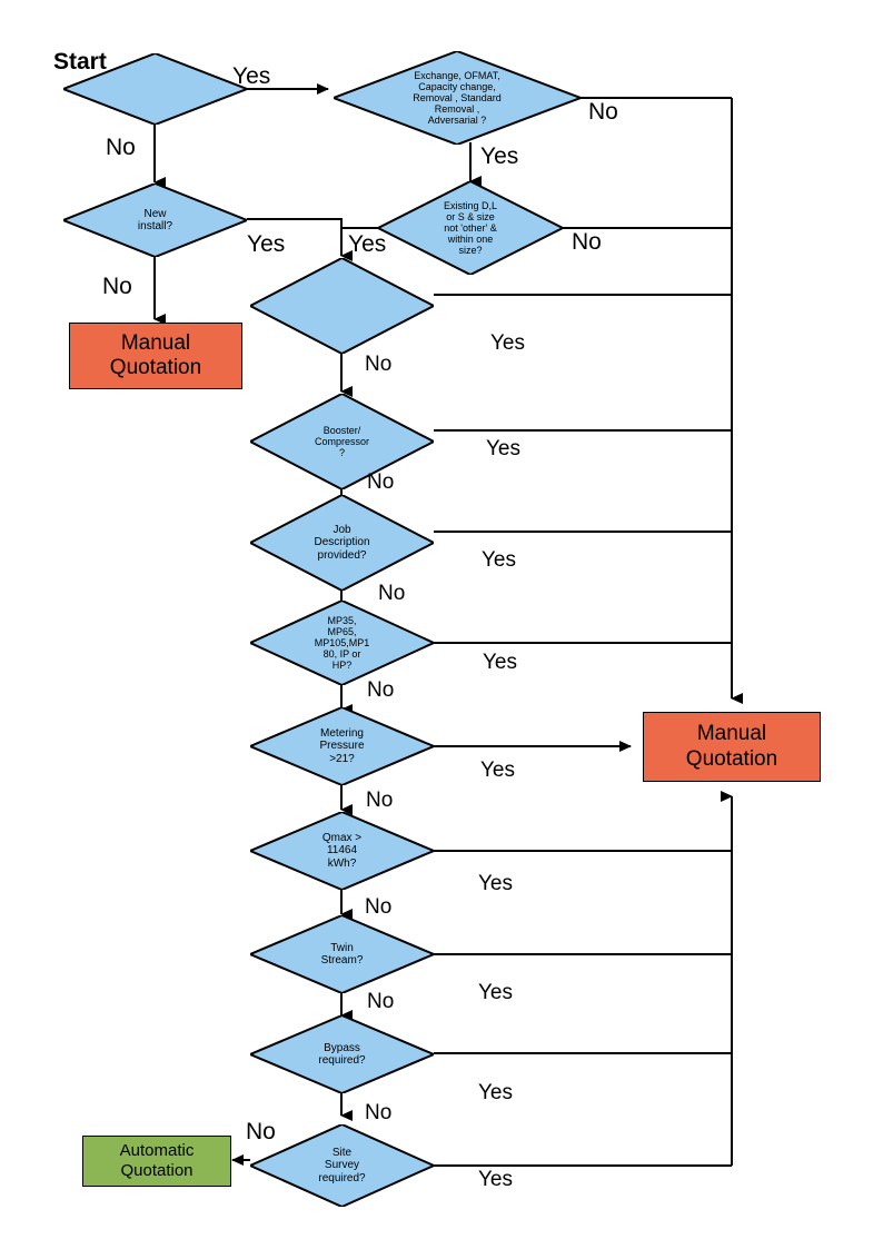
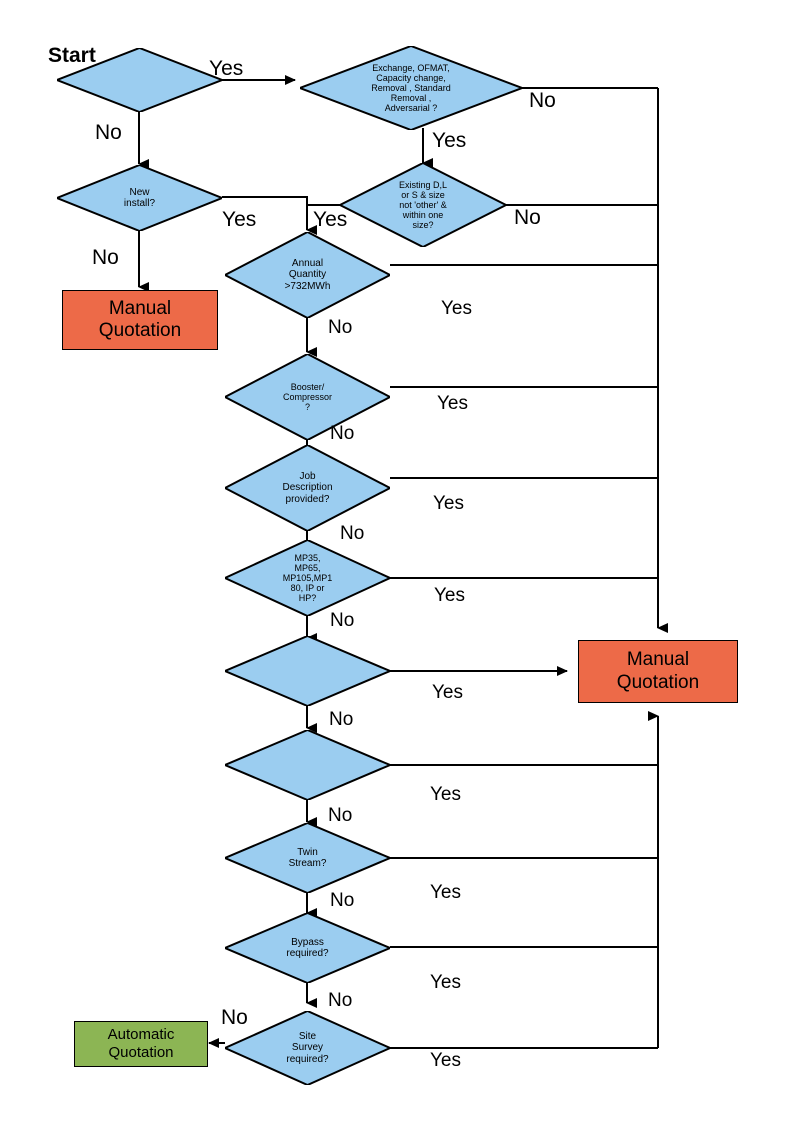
  Exchange, OFMAT,
  Capacity change,
  Removal , Standard
  Removal ,
  Adversarial ?
  New
  install?
  Existing D,L
  or S & size
  not 'other' &
  within one
  size?
+ Annual
+ Quantity
+ >732MWh
  Booster/
  Compressor
  ?
  Job
  Description
  provided?
  MP35,
  MP65,
  MP105,MP1
  80, IP or
  HP?
- Metering
- Pressure
- >21?
- Qmax >
- 11464
- kWh?
  Twin
  Stream?
  Bypass
  required?
  Site
  Survey
  required?
  Manual
  Quotation
  Manual
  Quotation
  Automatic
  Quotation
  Start
  Yes
  No
  No
  Yes
  Yes
  No
  Yes
  No
  Yes
  No
  Yes
  No
  Yes
  No
  Yes
  No
  Yes
  No
  Yes
  No
  Yes
  No
  Yes
  No
  Yes
  No
